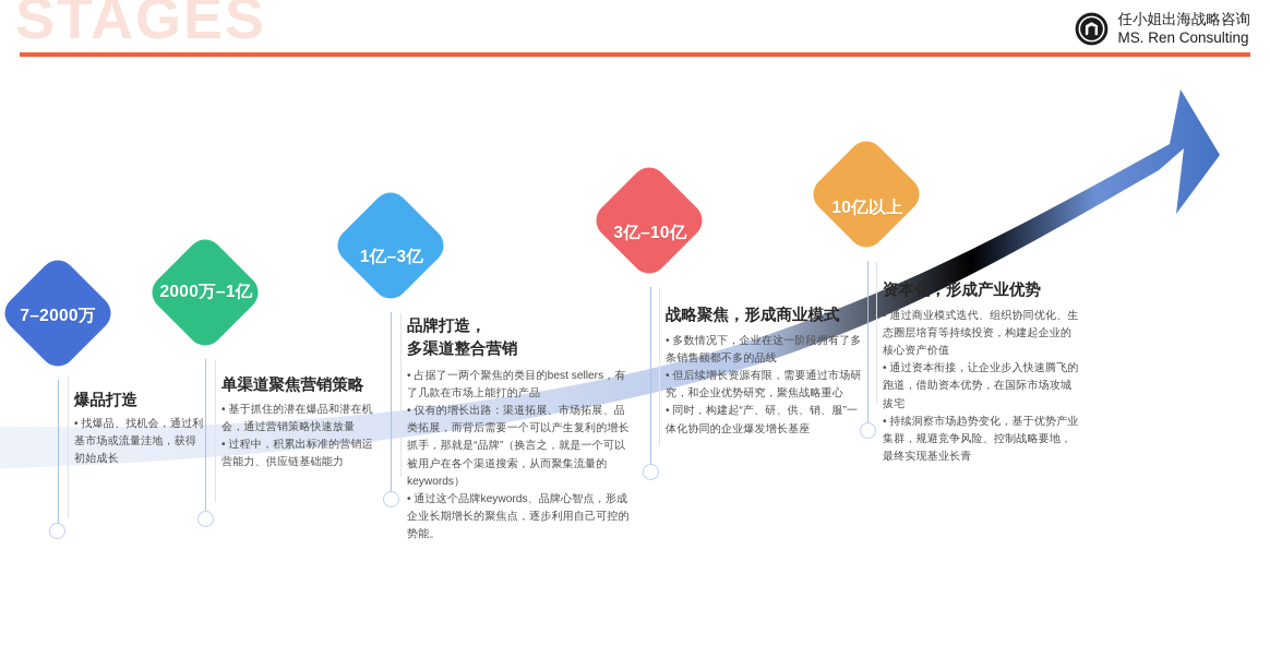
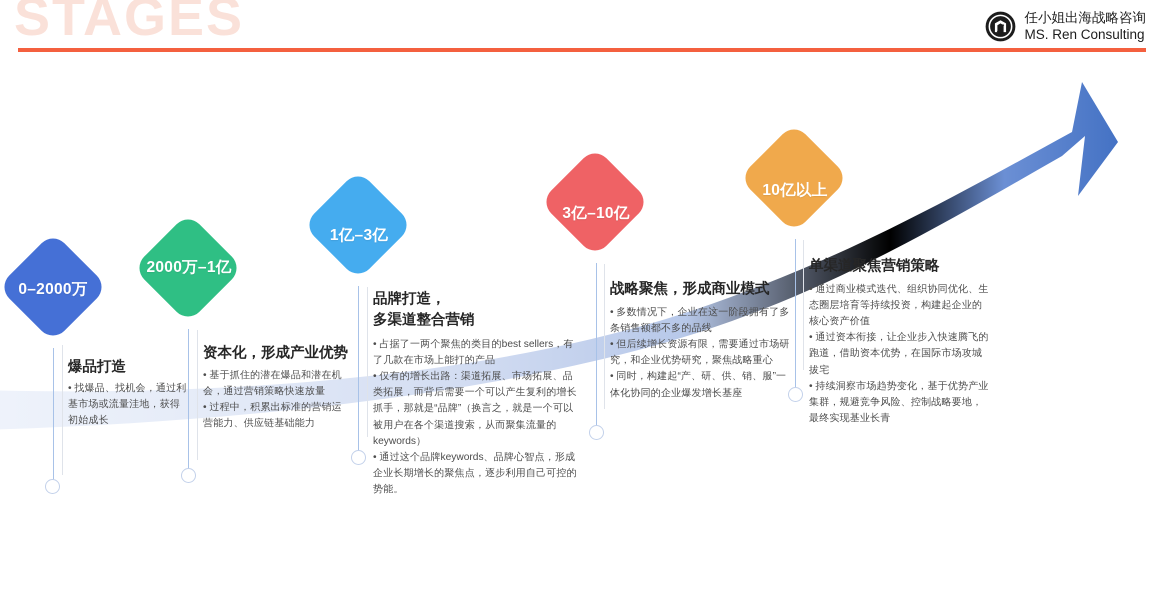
  STAGES
  任小姐出海战略咨询
  MS. Ren Consulting
- 7–2000万
+ 0–2000万
  爆品打造
  • 找爆品、找机会，通过利基市场或流量洼地，获得初始成长
  2000万–1亿
- 单渠道聚焦营销策略
+ 资本化，形成产业优势
  • 基于抓住的潜在爆品和潜在机会，通过营销策略快速放量
  • 过程中，积累出标准的营销运营能力、供应链基础能力
  1亿–3亿
  品牌打造，
  多渠道整合营销
  • 占据了一两个聚焦的类目的best sellers，有了几款在市场上能打的产品
  • 仅有的增长出路：渠道拓展、市场拓展、品类拓展，而背后需要一个可以产生复利的增长抓手，那就是“品牌”（换言之，就是一个可以被用户在各个渠道搜索，从而聚集流量的keywords）
  • 通过这个品牌keywords、品牌心智点，形成企业长期增长的聚焦点，逐步利用自己可控的势能。
  3亿–10亿
  战略聚焦，形成商业模式
  • 多数情况下，企业在这一阶段拥有了多条销售额都不多的品线
  • 但后续增长资源有限，需要通过市场研究，和企业优势研究，聚焦战略重心
  • 同时，构建起“产、研、供、销、服”一体化协同的企业爆发增长基座
  10亿以上
- 资本化，形成产业优势
+ 单渠道聚焦营销策略
  • 通过商业模式迭代、组织协同优化、生态圈层培育等持续投资，构建起企业的核心资产价值
  • 通过资本衔接，让企业步入快速腾飞的跑道，借助资本优势，在国际市场攻城拔宅
  • 持续洞察市场趋势变化，基于优势产业集群，规避竞争风险、控制战略要地，最终实现基业长青
